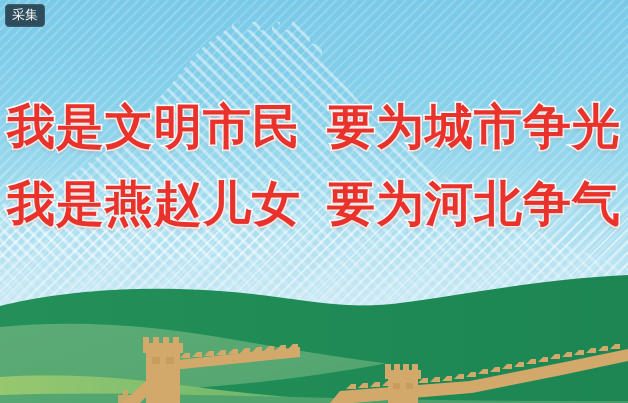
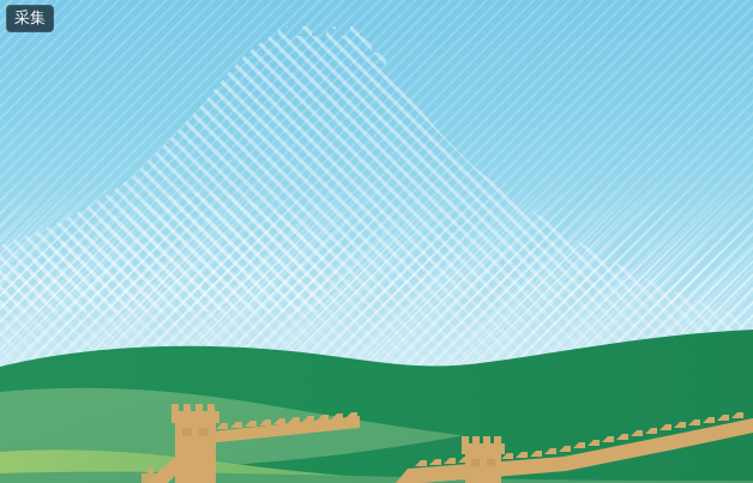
- 我是文明市民 要为城市争光
- 我是燕赵儿女 要为河北争气
  采集
